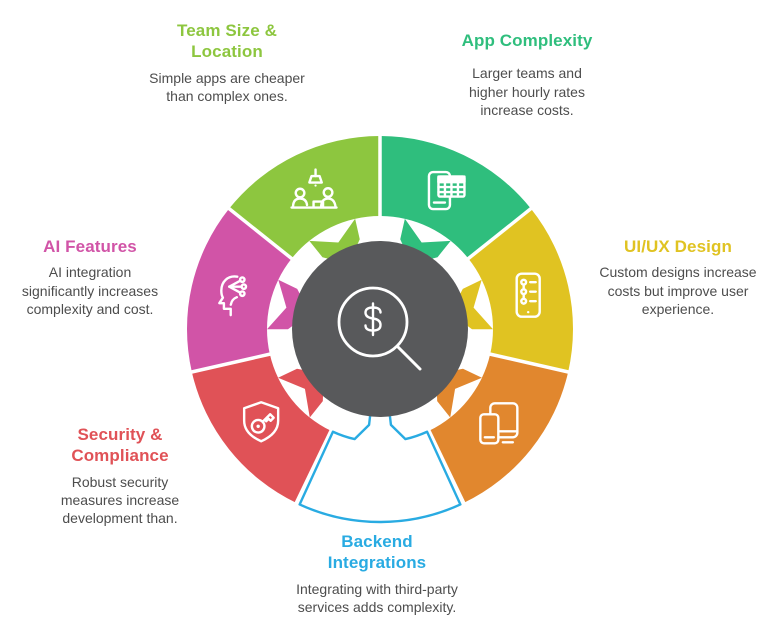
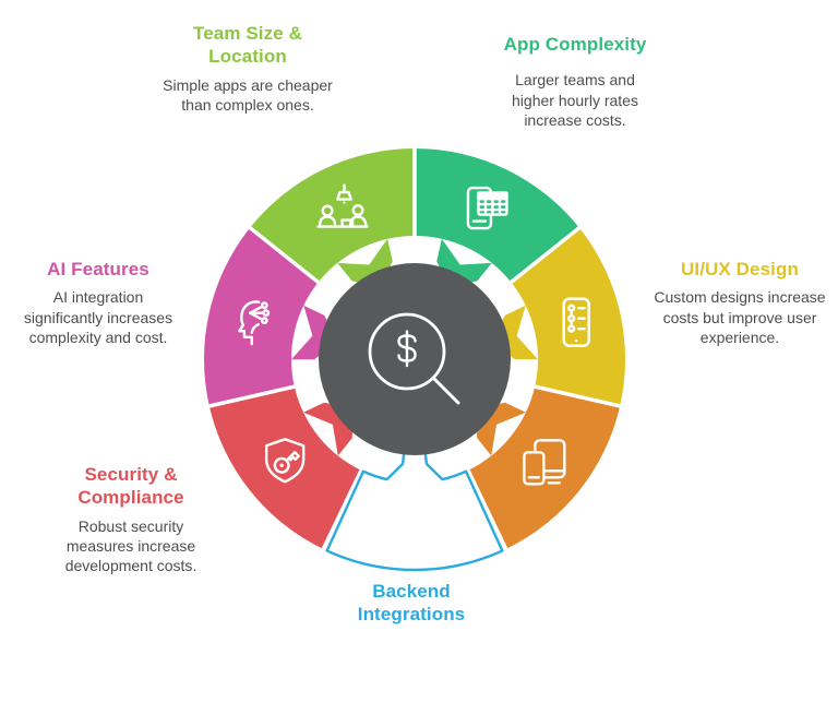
  Team Size &
  Location
  Simple apps are cheaper than complex ones.
  App Complexity
  Larger teams and higher hourly rates increase costs.
  UI/UX Design
  Custom designs increase costs but improve user experience.
  Backend
  Integrations
- Integrating with third-party services adds complexity.
  Security &
  Compliance
- Robust security measures increase development than.
+ Robust security measures increase development costs.
  AI Features
  AI integration significantly increases complexity and cost.
